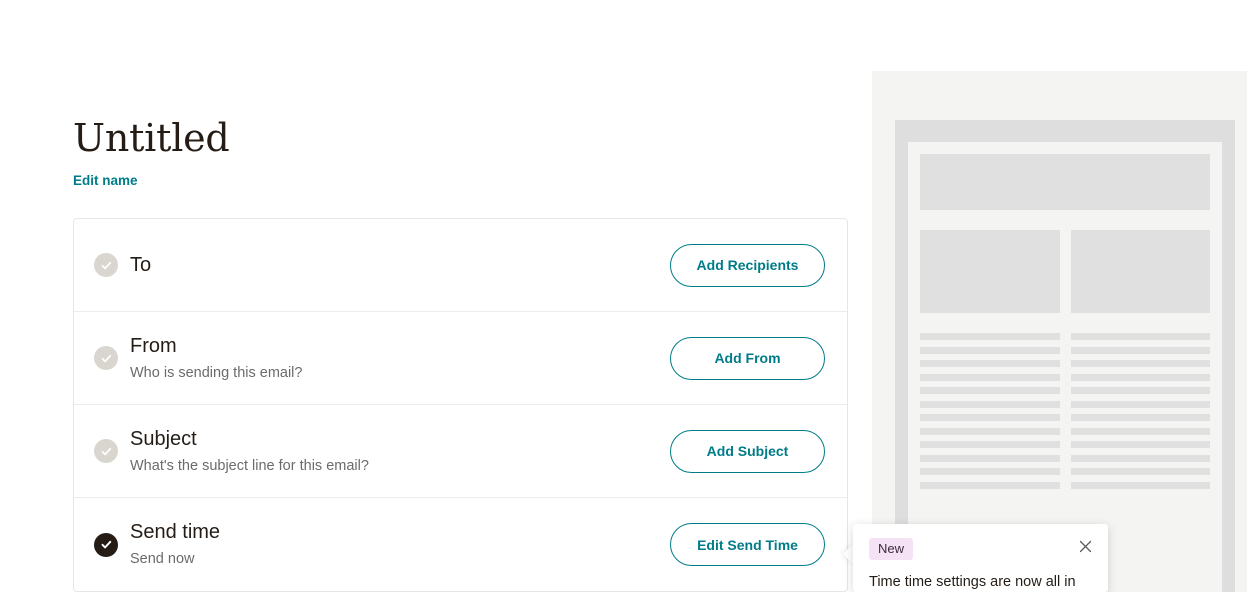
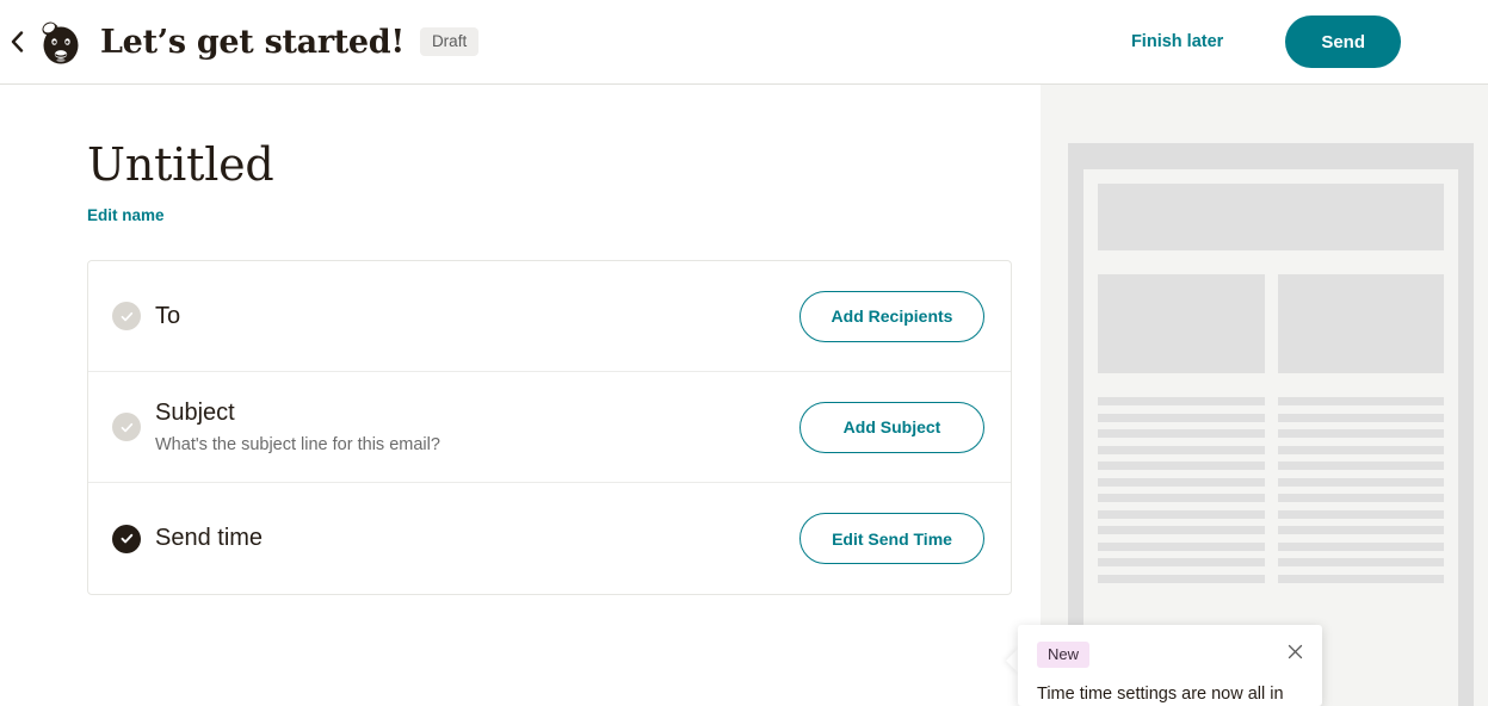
+ Let’s get started!
+ Draft
+ Finish later
+ Send
  Untitled
  Edit name
  To
  Add Recipients
- From
- Who is sending this email?
- Add From
  Subject
  What's the subject line for this email?
  Add Subject
  Send time
- Send now
  Edit Send Time
  New
  Time time settings are now all in
